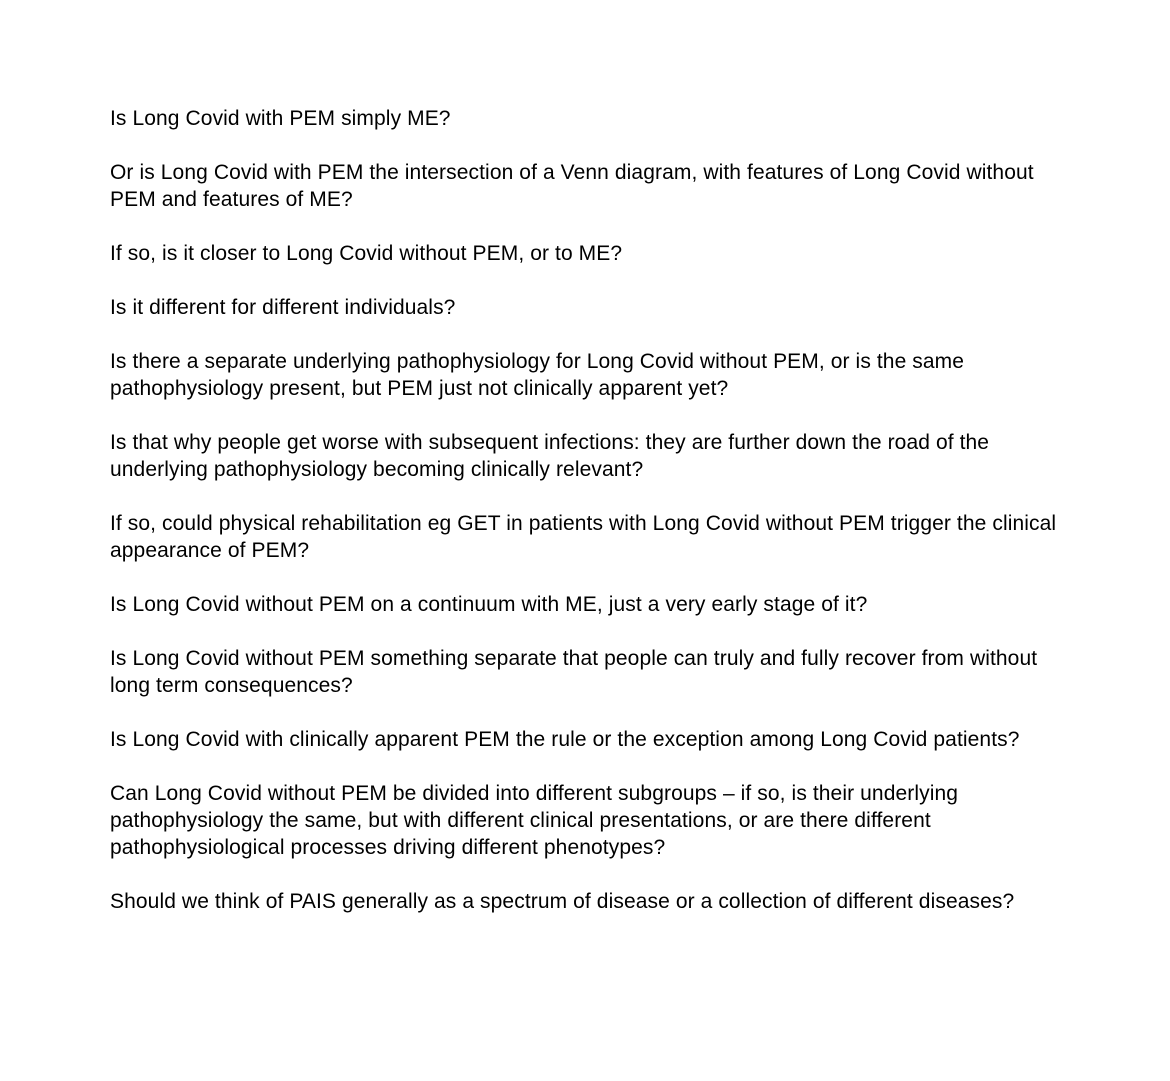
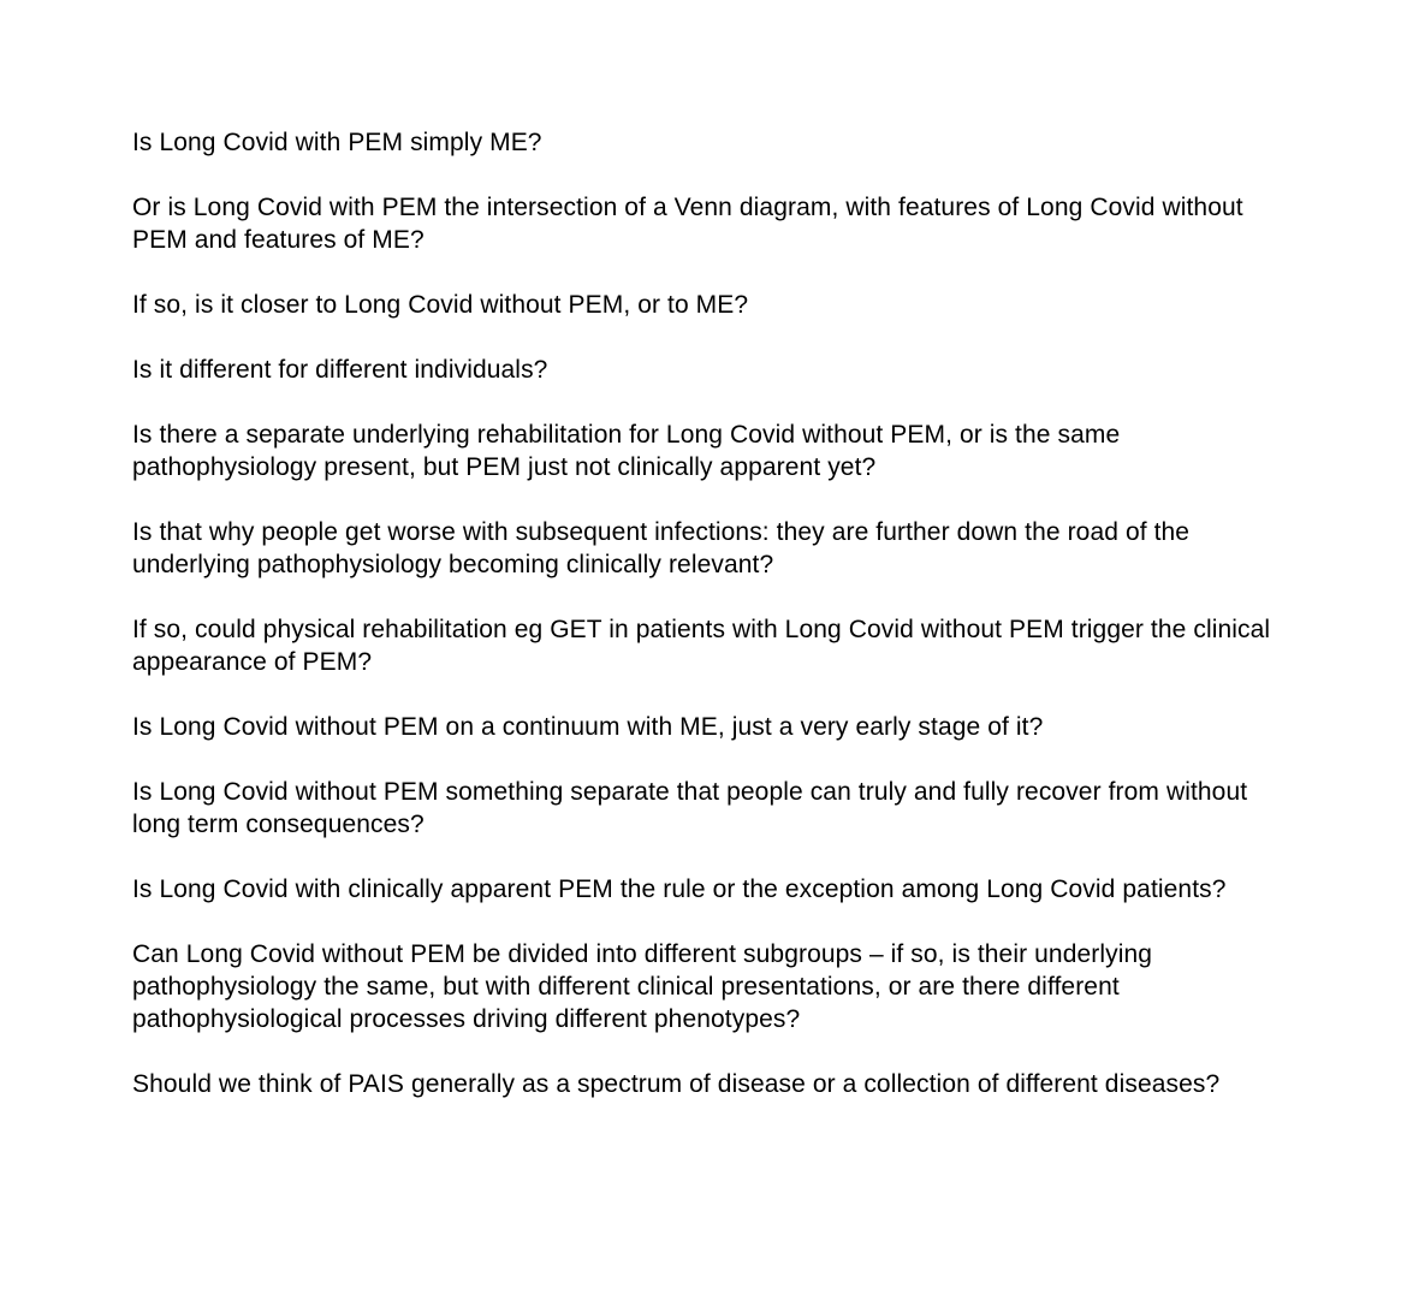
  Is Long Covid with PEM simply ME?
  Or is Long Covid with PEM the intersection of a Venn diagram, with features of Long Covid without PEM and features of ME?
  If so, is it closer to Long Covid without PEM, or to ME?
  Is it different for different individuals?
- Is there a separate underlying pathophysiology for Long Covid without PEM, or is the same pathophysiology present, but PEM just not clinically apparent yet?
+ Is there a separate underlying rehabilitation for Long Covid without PEM, or is the same pathophysiology present, but PEM just not clinically apparent yet?
  Is that why people get worse with subsequent infections: they are further down the road of the underlying pathophysiology becoming clinically relevant?
  If so, could physical rehabilitation eg GET in patients with Long Covid without PEM trigger the clinical appearance of PEM?
  Is Long Covid without PEM on a continuum with ME, just a very early stage of it?
  Is Long Covid without PEM something separate that people can truly and fully recover from without long term consequences?
  Is Long Covid with clinically apparent PEM the rule or the exception among Long Covid patients?
  Can Long Covid without PEM be divided into different subgroups – if so, is their underlying pathophysiology the same, but with different clinical presentations, or are there different pathophysiological processes driving different phenotypes?
  Should we think of PAIS generally as a spectrum of disease or a collection of different diseases?
